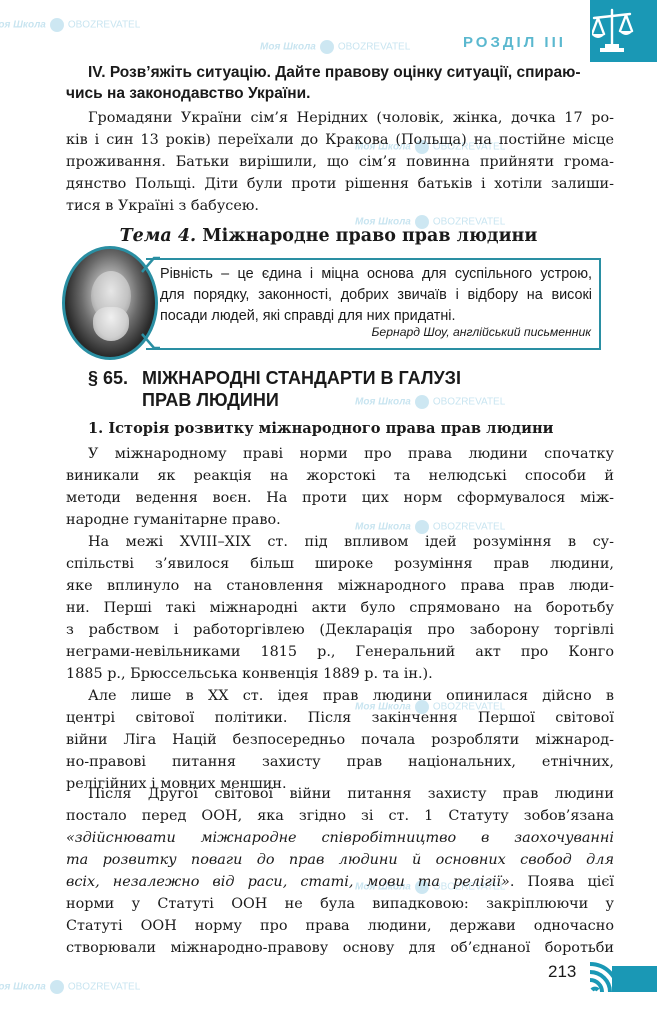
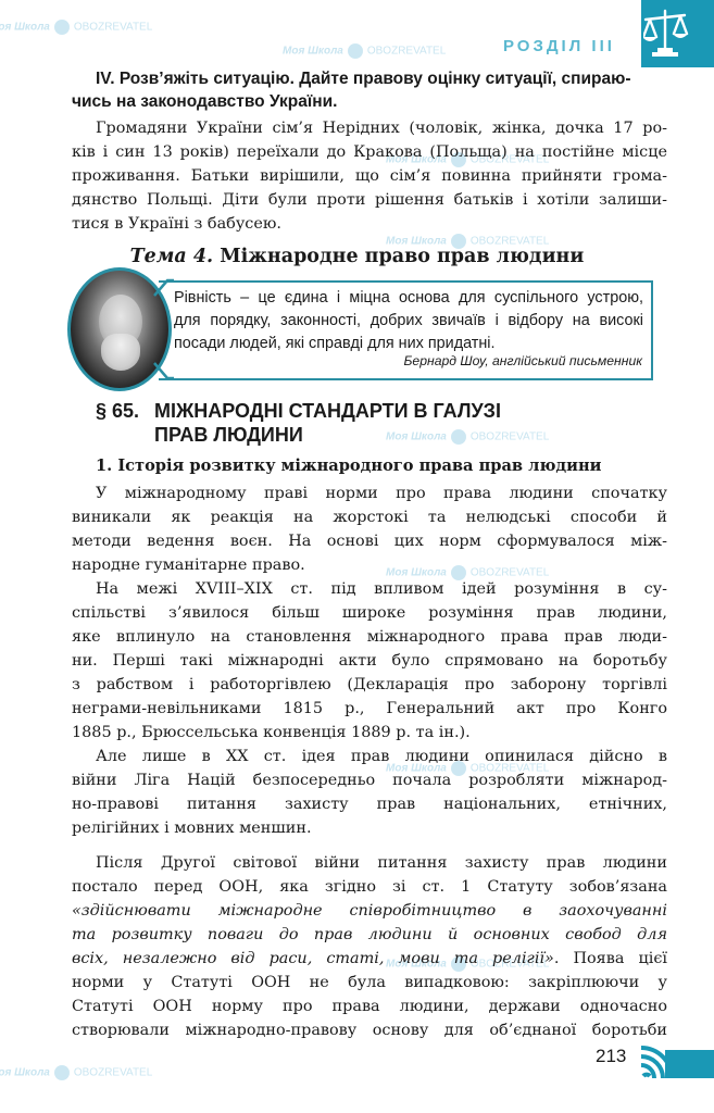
  оя Школа OBOZREVATEL
  Моя Школа OBOZREVATEL
  Моя Школа OBOZREVATEL
  Моя Школа OBOZREVATEL
  Моя Школа OBOZREVATEL
  Моя Школа OBOZREVATEL
  Моя Школа OBOZREVATEL
  Моя Школа OBOZREVATEL
  оя Школа OBOZREVATEL
  РОЗДІЛ III
  IV. Розв’яжіть ситуацію. Дайте правову оцінку ситуації, спираю-
  чись на законодавство України.
  Громадяни України сім’я Нерідних (чоловік, жінка, дочка 17 ро-
  ків і син 13 років) переїхали до Кракова (Польща) на постійне місце
  проживання. Батьки вирішили, що сім’я повинна прийняти грома-
  дянство Польщі. Діти були проти рішення батьків і хотіли залиши-
  тися в Україні з бабусею.
  Тема 4. Міжнародне право прав людини
  Рівність – це єдина і міцна основа для суспільного устрою,
  для порядку, законності, добрих звичаїв і відбору на високі
  посади людей, які справді для них придатні.
  Бернард Шоу, англійський письменник
  § 65. МІЖНАРОДНІ СТАНДАРТИ В ГАЛУЗІ
  ПРАВ ЛЮДИНИ
  1. Історія розвитку міжнародного права прав людини
  У міжнародному праві норми про права людини спочатку
  виникали як реакція на жорстокі та нелюдські способи й
- методи ведення воєн. На проти цих норм сформувалося між-
+ методи ведення воєн. На основі цих норм сформувалося між-
  народне гуманітарне право.
  На межі XVIII–XIX ст. під впливом ідей розуміння в су-
  спільстві з’явилося більш широке розуміння прав людини,
  яке вплинуло на становлення міжнародного права прав люди-
  ни. Перші такі міжнародні акти було спрямовано на боротьбу
  з рабством і работоргівлею (Декларація про заборону торгівлі
  неграми-невільниками 1815 р., Генеральний акт про Конго
  1885 р., Брюссельська конвенція 1889 р. та ін.).
  Але лише в XX ст. ідея прав людини опинилася дійсно в
- центрі світової політики. Після закінчення Першої світової
  війни Ліга Націй безпосередньо почала розробляти міжнарод-
  но-правові питання захисту прав національних, етнічних,
  релігійних і мовних меншин.
  Після Другої світової війни питання захисту прав людини
  постало перед ООН, яка згідно зі ст. 1 Статуту зобов’язана
  «здійснювати міжнародне співробітництво в заохочуванні
  та розвитку поваги до прав людини й основних свобод для
  всіх, незалежно від раси, статі, мови та релігії». Поява цієї
  норми у Статуті ООН не була випадковою: закріплюючи у
  Статуті ООН норму про права людини, держави одночасно
  створювали міжнародно-правову основу для об’єднаної боротьби
  213
